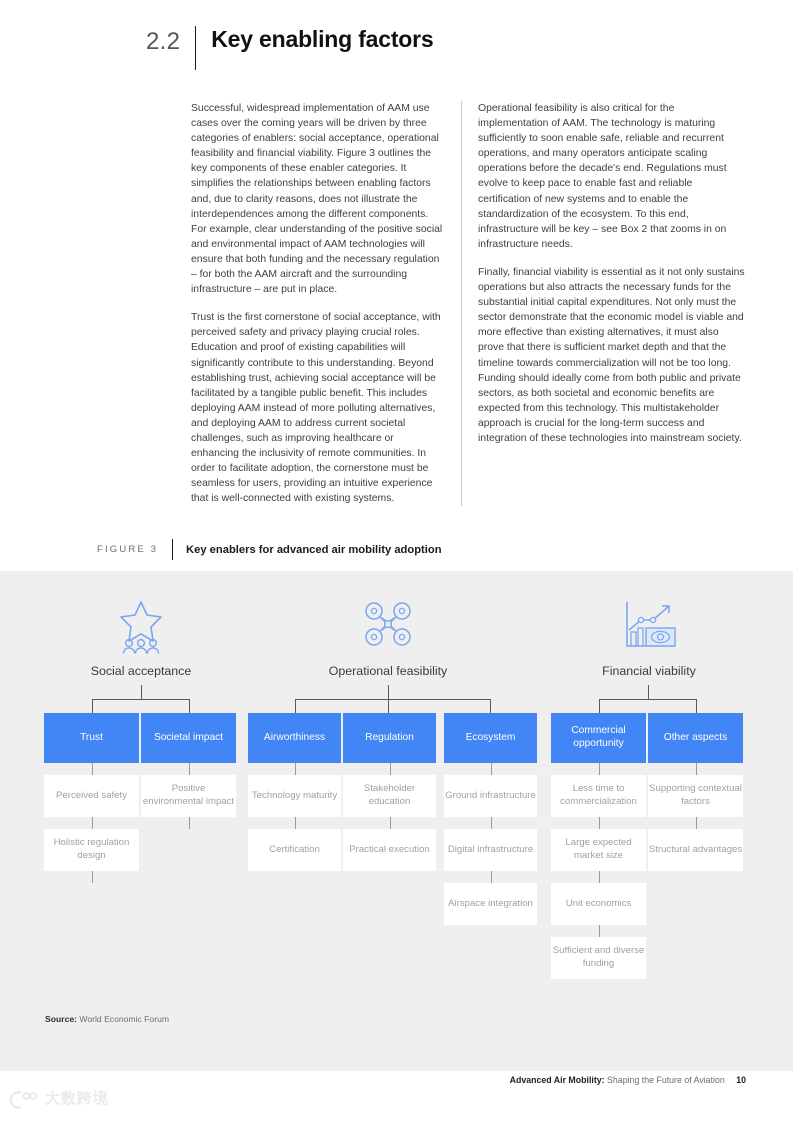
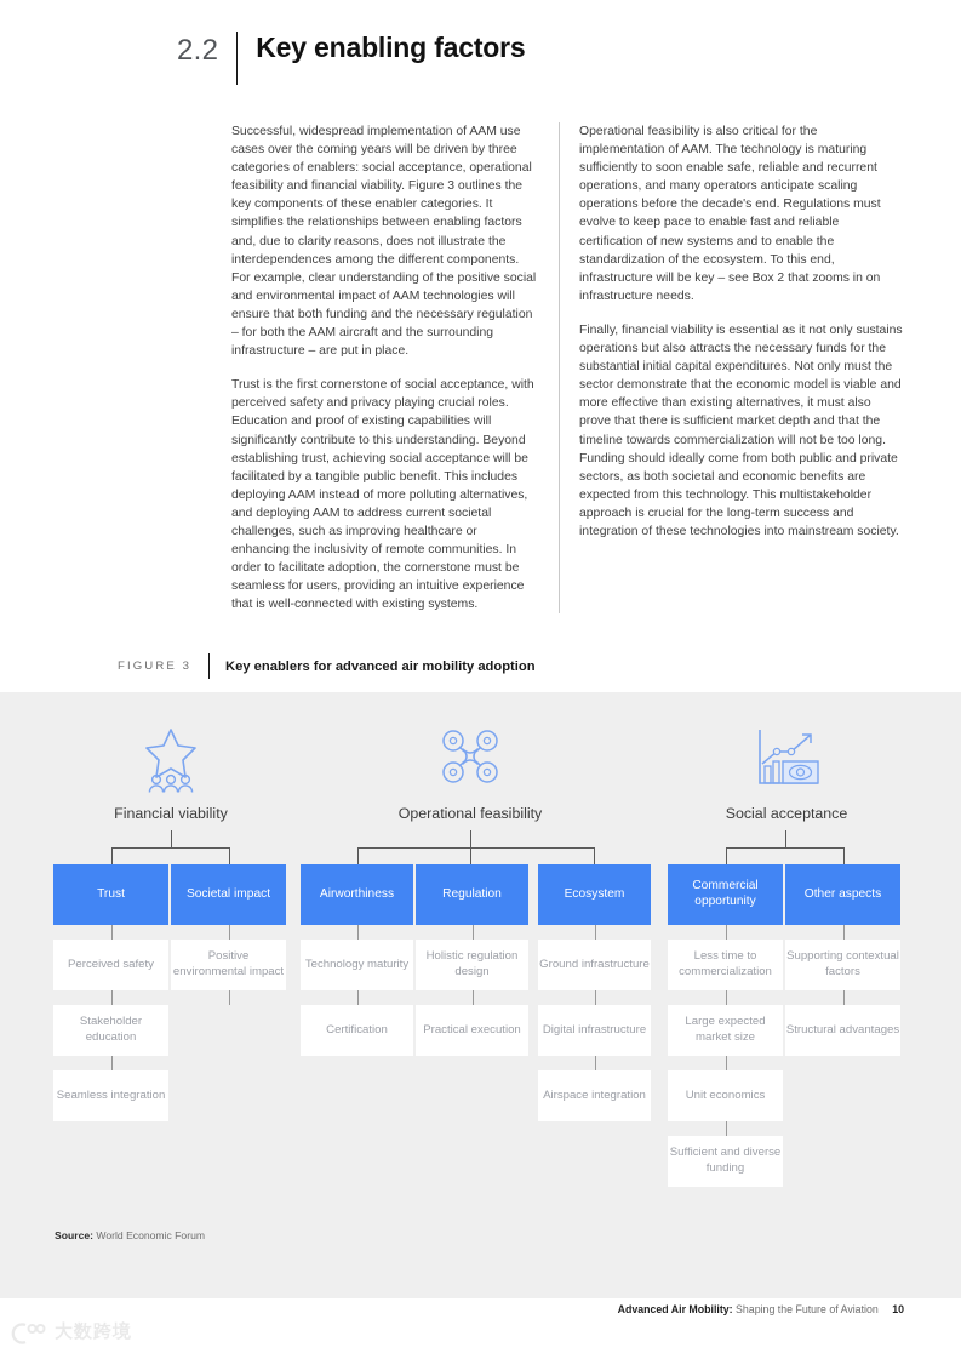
  2.2
  Key enabling factors
  Successful, widespread implementation of AAM use cases over the coming years will be driven by three categories of enablers: social acceptance, operational feasibility and financial viability. Figure 3 outlines the key components of these enabler categories. It simplifies the relationships between enabling factors and, due to clarity reasons, does not illustrate the interdependences among the different components. For example, clear understanding of the positive social and environmental impact of AAM technologies will ensure that both funding and the necessary regulation – for both the AAM aircraft and the surrounding infrastructure – are put in place.
  Trust is the first cornerstone of social acceptance, with perceived safety and privacy playing crucial roles. Education and proof of existing capabilities will significantly contribute to this understanding. Beyond establishing trust, achieving social acceptance will be facilitated by a tangible public benefit. This includes deploying AAM instead of more polluting alternatives, and deploying AAM to address current societal challenges, such as improving healthcare or enhancing the inclusivity of remote communities. In order to facilitate adoption, the cornerstone must be seamless for users, providing an intuitive experience that is well-connected with existing systems.
  Operational feasibility is also critical for the implementation of AAM. The technology is maturing sufficiently to soon enable safe, reliable and recurrent operations, and many operators anticipate scaling operations before the decade's end. Regulations must evolve to keep pace to enable fast and reliable certification of new systems and to enable the standardization of the ecosystem. To this end, infrastructure will be key – see Box 2 that zooms in on infrastructure needs.
  Finally, financial viability is essential as it not only sustains operations but also attracts the necessary funds for the substantial initial capital expenditures. Not only must the sector demonstrate that the economic model is viable and more effective than existing alternatives, it must also prove that there is sufficient market depth and that the timeline towards commercialization will not be too long. Funding should ideally come from both public and private sectors, as both societal and economic benefits are expected from this technology. This multistakeholder approach is crucial for the long-term success and integration of these technologies into mainstream society.
  FIGURE 3
  Key enablers for advanced air mobility adoption
- Social acceptance
+ Financial viability
  Trust
  Societal impact
  Perceived safety
  Positive environmental impact
- Holistic regulation design
+ Stakeholder education
+ Seamless integration
  Operational feasibility
  Airworthiness
  Regulation
  Ecosystem
  Technology maturity
- Stakeholder education
+ Holistic regulation design
  Ground infrastructure
  Certification
  Practical execution
  Digital infrastructure
  Airspace integration
- Financial viability
+ Social acceptance
  Commercial opportunity
  Other aspects
  Less time to commercialization
  Supporting contextual factors
  Large expected market size
  Structural advantages
  Unit economics
  Sufficient and diverse funding
  Source: World Economic Forum
  Advanced Air Mobility: Shaping the Future of Aviation 10
